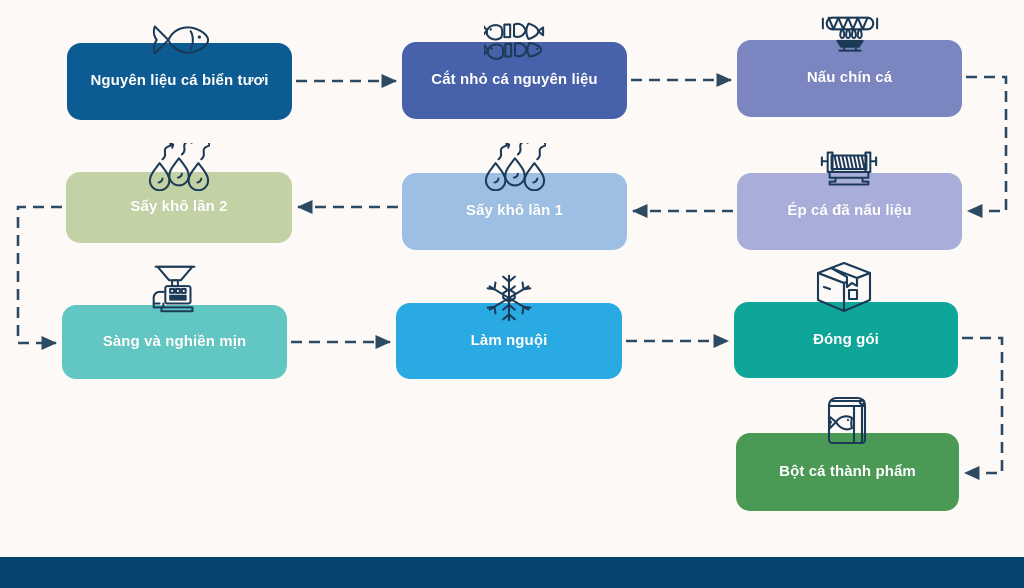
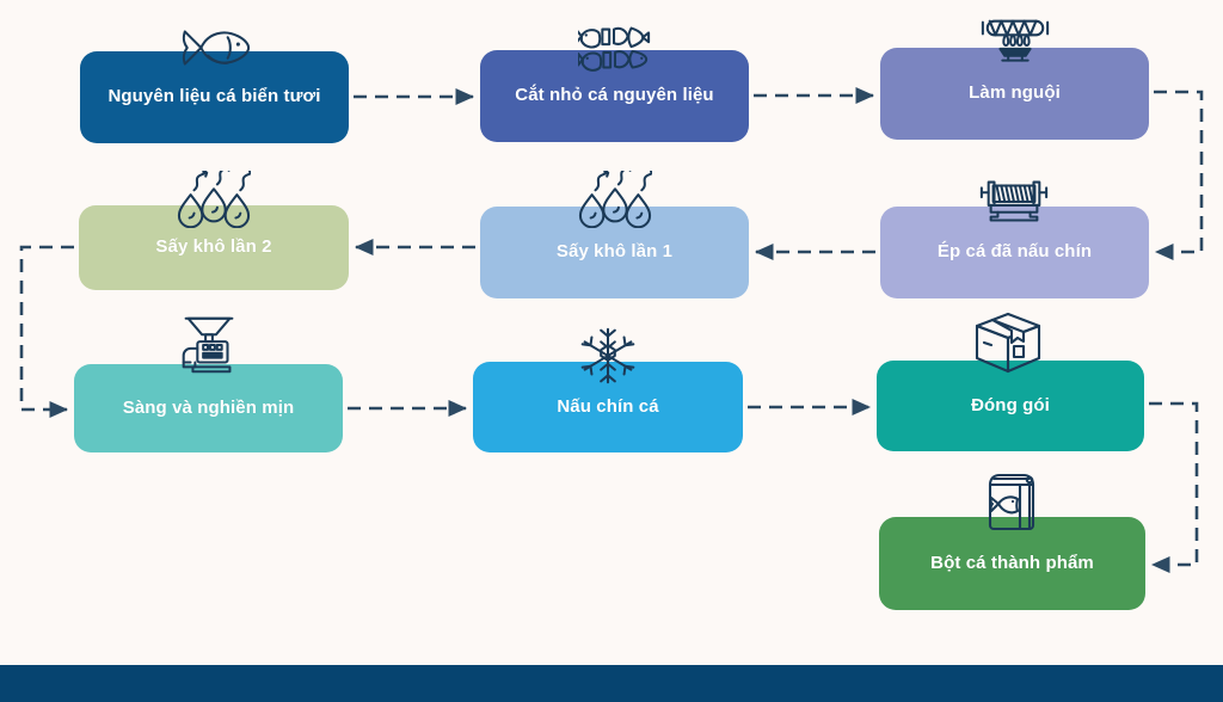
  Nguyên liệu cá biển tươi
  Cắt nhỏ cá nguyên liệu
- Nấu chín cá
+ Làm nguội
- Ép cá đã nấu liệu
+ Ép cá đã nấu chín
  Sấy khô lần 1
  Sấy khô lần 2
  Sàng và nghiền mịn
- Làm nguội
+ Nấu chín cá
  Đóng gói
  Bột cá thành phẩm
